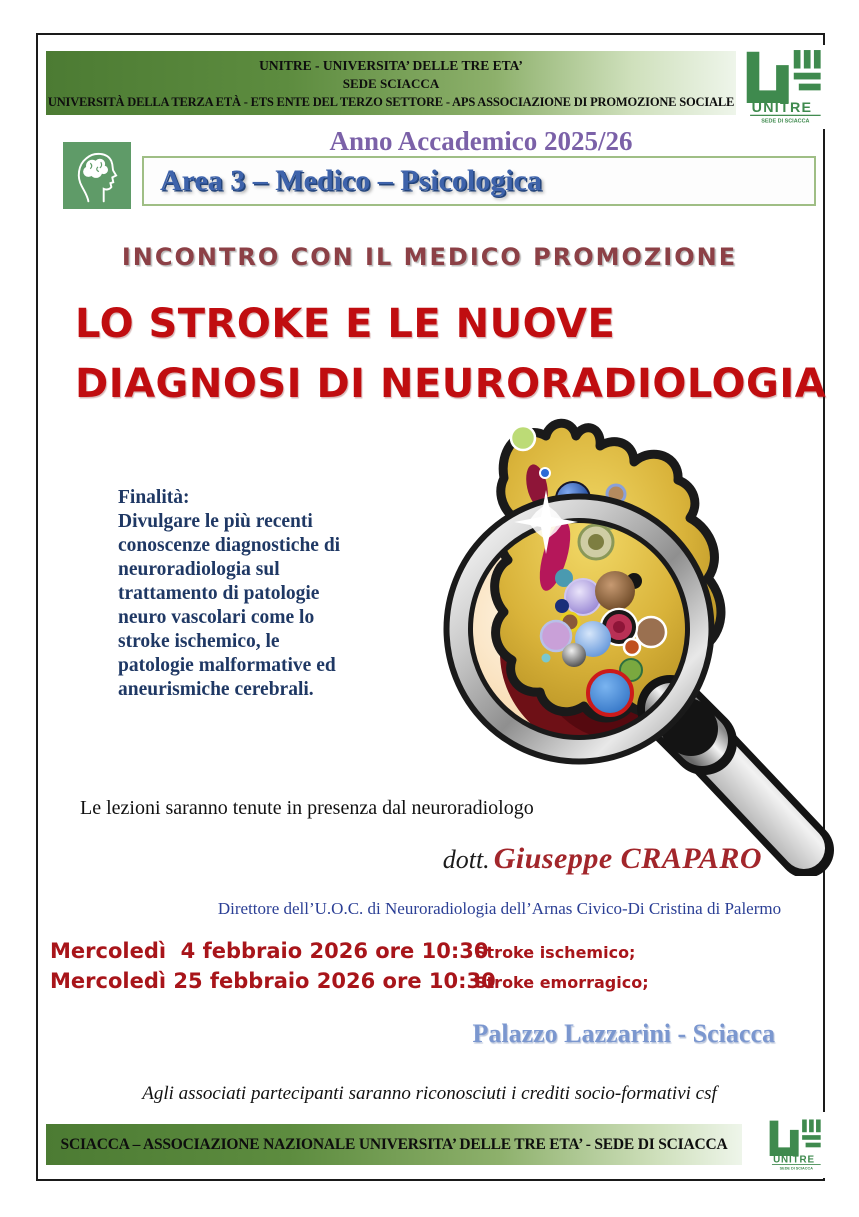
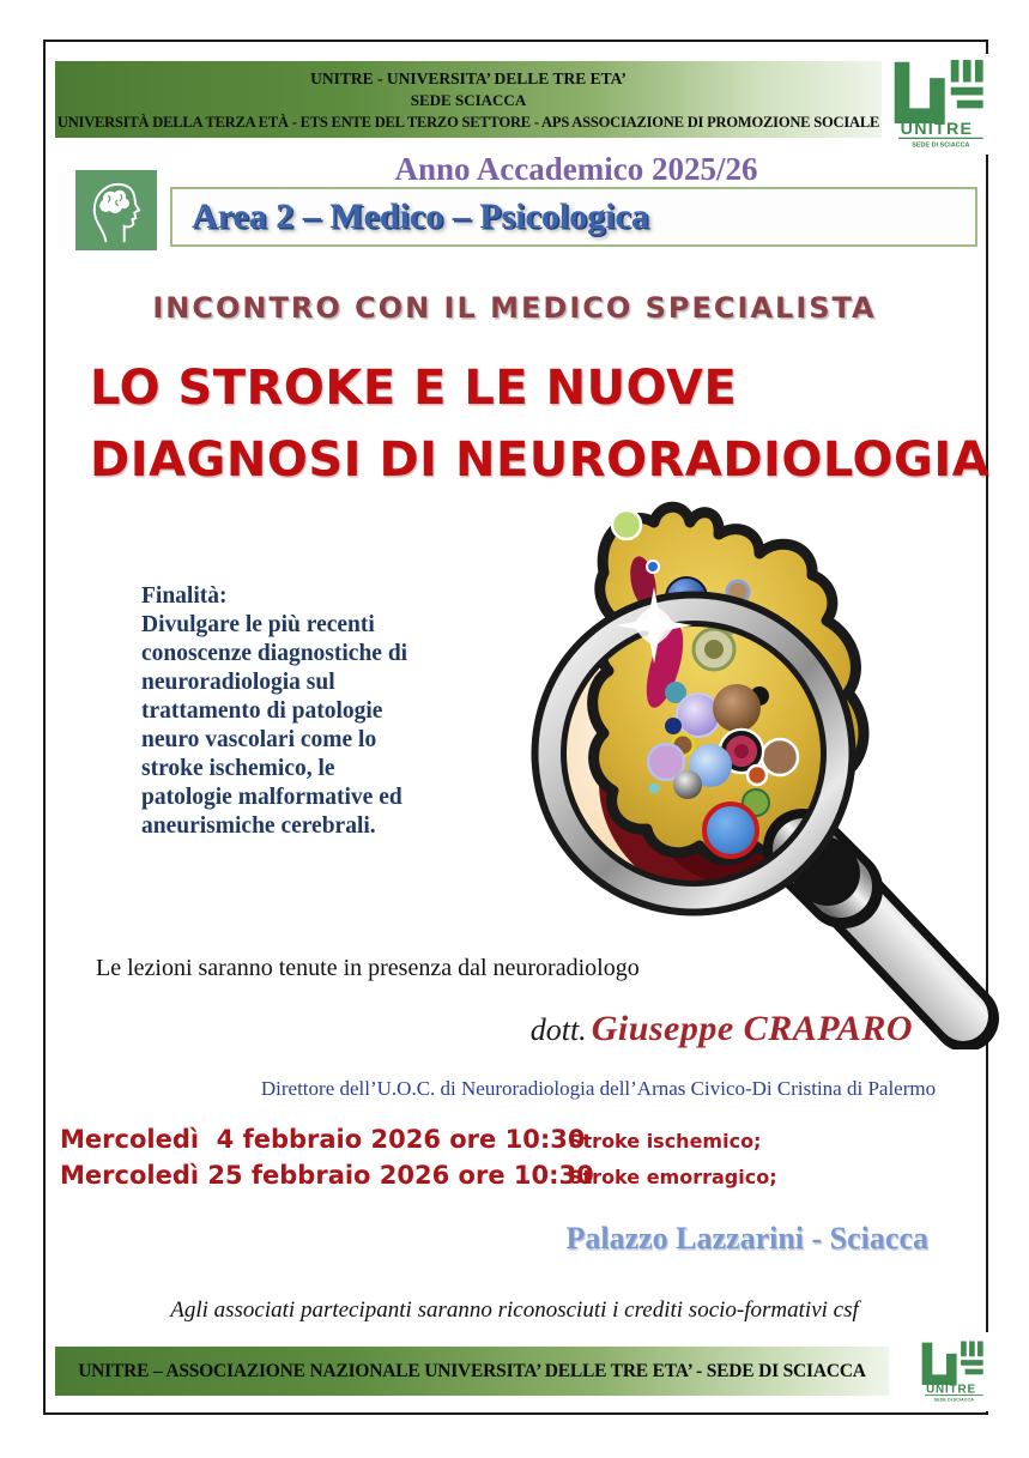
  UNITRE - UNIVERSITA’ DELLE TRE ETA’
  SEDE SCIACCA
  UNIVERSITÀ DELLA TERZA ETÀ - ETS ENTE DEL TERZO SETTORE - APS ASSOCIAZIONE DI PROMOZIONE SOCIALE
  UNITRE
  Anno Accademico 2025/26
- Area 3 – Medico – Psicologica
+ Area 2 – Medico – Psicologica
- INCONTRO CON IL MEDICO PROMOZIONE
+ INCONTRO CON IL MEDICO SPECIALISTA
  LO STROKE E LE NUOVE
  DIAGNOSI DI NEURORADIOLOGIA
  Finalità:
  Divulgare le più recenti
  conoscenze diagnostiche di
  neuroradiologia sul
  trattamento di patologie
  neuro vascolari come lo
  stroke ischemico, le
  patologie malformative ed
  aneurismiche cerebrali.
  Le lezioni saranno tenute in presenza dal neuroradiologo
  dott. Giuseppe CRAPARO
  Direttore dell’U.O.C. di Neuroradiologia dell’Arnas Civico-Di Cristina di Palermo
  Mercoledì 4 febbraio 2026 ore 10:3
  Stroke ischemico;
  Mercoledì 25 febbraio 2026 ore 10:3
  Stroke emorragico;
  Palazzo Lazzarini - Sciacca
  Agli associati partecipanti saranno riconosciuti i crediti socio-formativi csf
- SCIACCA – ASSOCIAZIONE NAZIONALE UNIVERSITA’ DELLE TRE ETA’ - SEDE DI SCIACCA
+ UNITRE – ASSOCIAZIONE NAZIONALE UNIVERSITA’ DELLE TRE ETA’ - SEDE DI SCIACCA
  UNITRE
